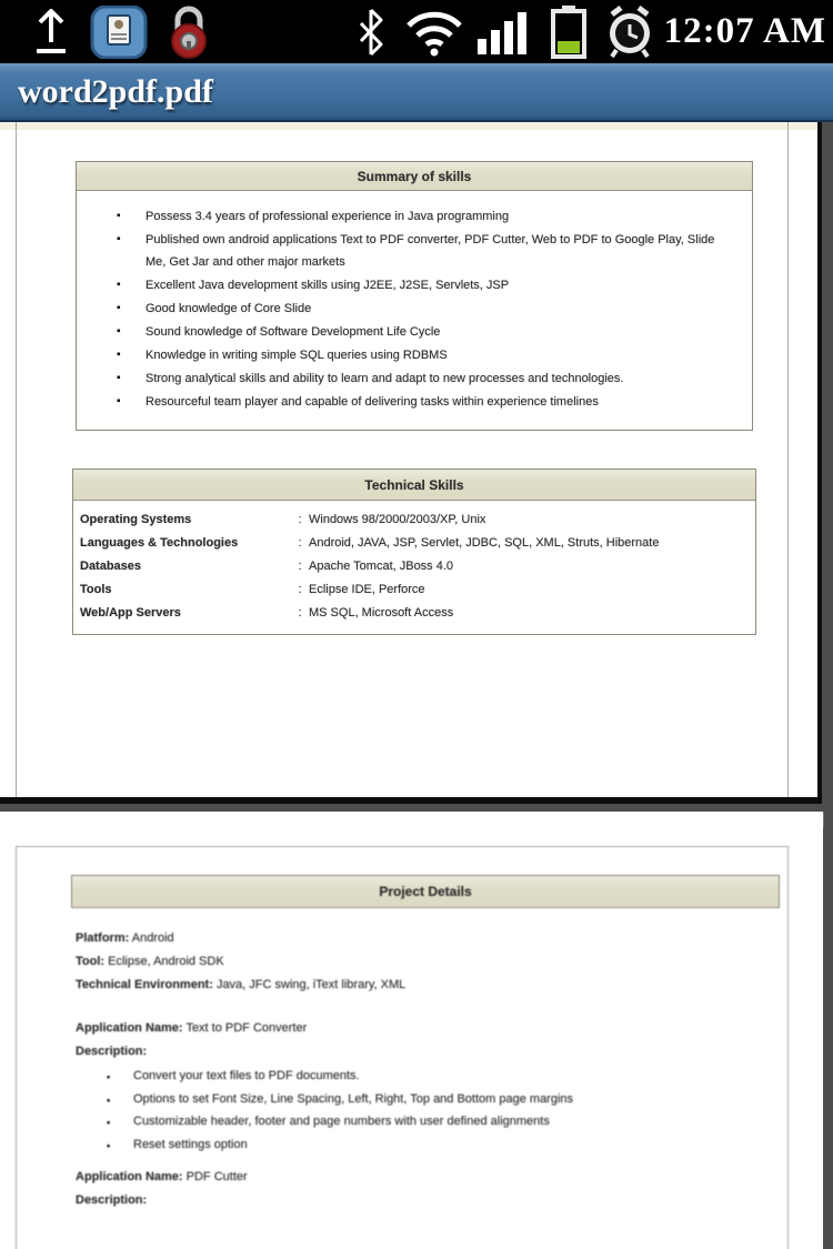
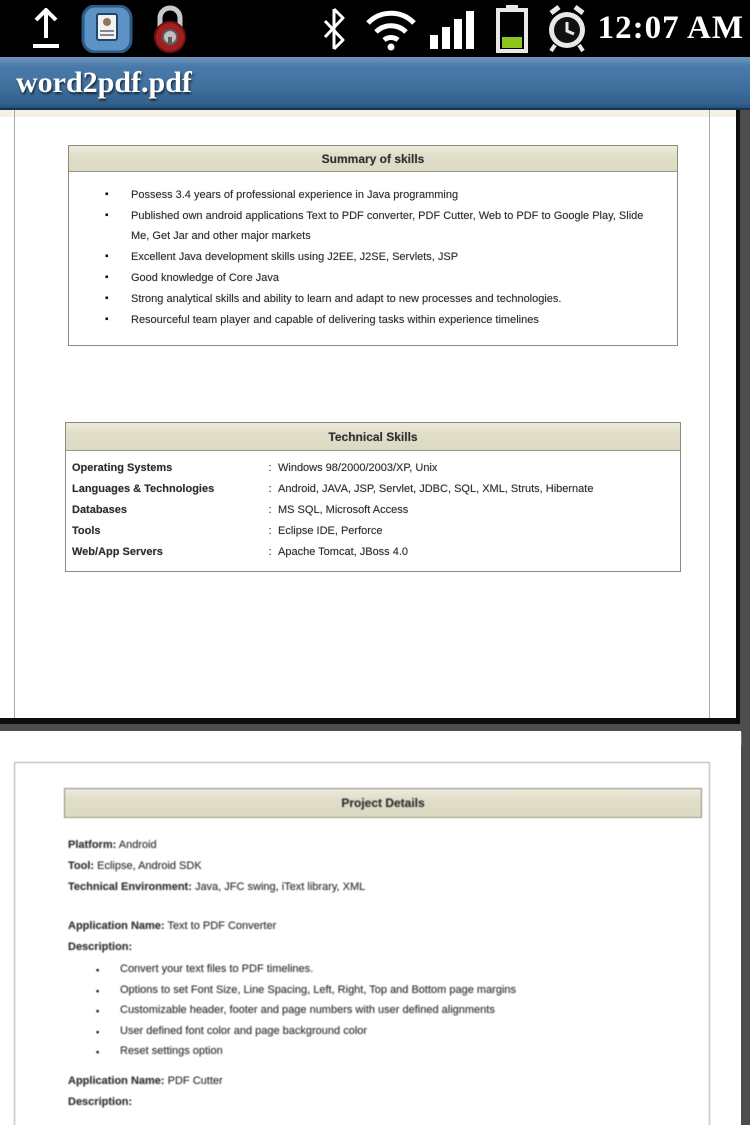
  12:07 AM
  word2pdf.pdf
  Summary of skills
  Possess 3.4 years of professional experience in Java programming
  Published own android applications Text to PDF converter, PDF Cutter, Web to PDF to Google Play, Slide Me, Get Jar and other major markets
  Excellent Java development skills using J2EE, J2SE, Servlets, JSP
- Good knowledge of Core Slide
+ Good knowledge of Core Java
- Sound knowledge of Software Development Life Cycle
- Knowledge in writing simple SQL queries using RDBMS
  Strong analytical skills and ability to learn and adapt to new processes and technologies.
  Resourceful team player and capable of delivering tasks within experience timelines
  Technical Skills
  Operating Systems
  :
  Windows 98/2000/2003/XP, Unix
  Languages & Technologies
  :
  Android, JAVA, JSP, Servlet, JDBC, SQL, XML, Struts, Hibernate
  Databases
  :
- Apache Tomcat, JBoss 4.0
+ MS SQL, Microsoft Access
  Tools
  :
  Eclipse IDE, Perforce
  Web/App Servers
  :
- MS SQL, Microsoft Access
+ Apache Tomcat, JBoss 4.0
  Project Details
  Platform: Android
  Tool: Eclipse, Android SDK
  Technical Environment: Java, JFC swing, iText library, XML
  Application Name: Text to PDF Converter
  Description:
- Convert your text files to PDF documents.
+ Convert your text files to PDF timelines.
  Options to set Font Size, Line Spacing, Left, Right, Top and Bottom page margins
  Customizable header, footer and page numbers with user defined alignments
+ User defined font color and page background color
  Reset settings option
  Application Name: PDF Cutter
  Description:
